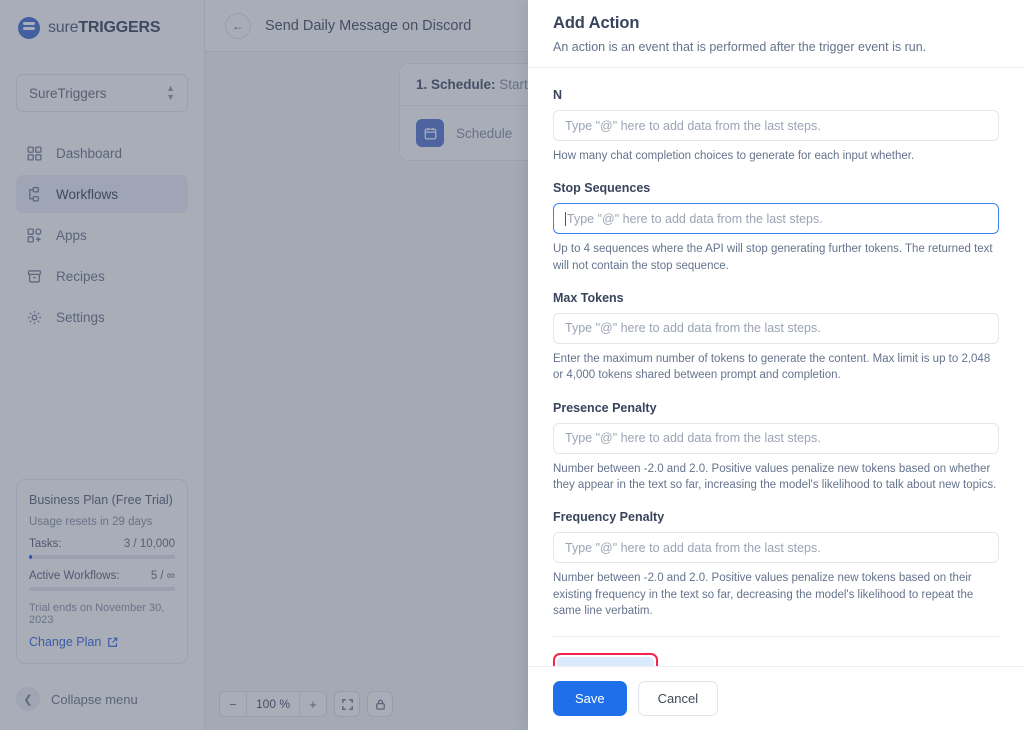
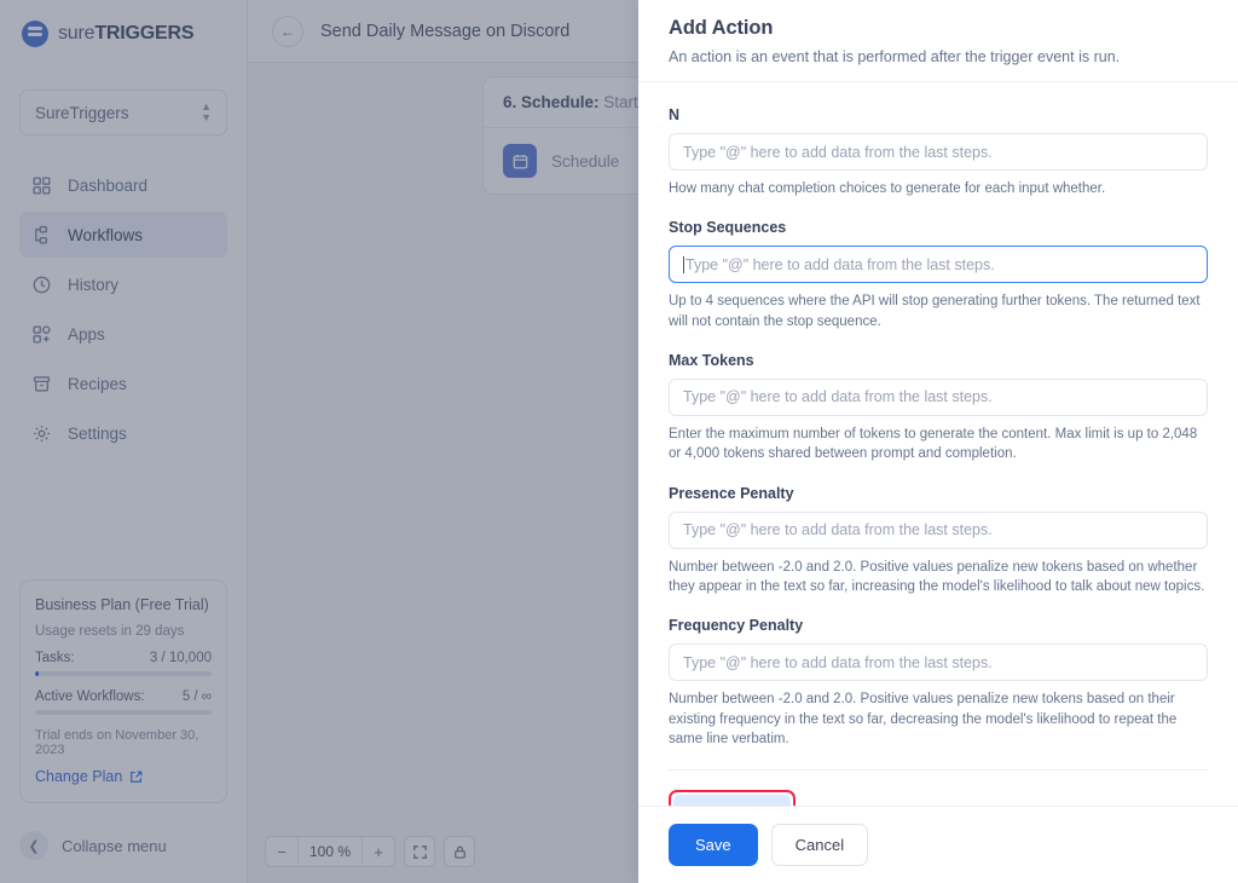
  sureTRIGGERS
  SureTriggers
  ▲
  ▼
  Dashboard
  Workflows
+ History
  Apps
  Recipes
  Settings
  Business Plan (Free Trial)
  Usage resets in 29 days
  Tasks:
  3 / 10,000
  Active Workflows:
  5 / ∞
  Trial ends on November 30, 2023
  Change Plan
  ❮
  Collapse menu
  ←
  Send Daily Message on Discord
- 1. Schedule: Start
+ 6. Schedule: Start
  Schedule
  −
  100 %
  +
  Add Action
  An action is an event that is performed after the trigger event is run.
  N
  Type "@" here to add data from the last steps.
  How many chat completion choices to generate for each input whether.
  Stop Sequences
  Type "@" here to add data from the last steps.
  Up to 4 sequences where the API will stop generating further tokens. The returned text will not contain the stop sequence.
  Max Tokens
  Type "@" here to add data from the last steps.
  Enter the maximum number of tokens to generate the content. Max limit is up to 2,048 or 4,000 tokens shared between prompt and completion.
  Presence Penalty
  Type "@" here to add data from the last steps.
  Number between -2.0 and 2.0. Positive values penalize new tokens based on whether they appear in the text so far, increasing the model's likelihood to talk about new topics.
  Frequency Penalty
  Type "@" here to add data from the last steps.
  Number between -2.0 and 2.0. Positive values penalize new tokens based on their existing frequency in the text so far, decreasing the model's likelihood to repeat the same line verbatim.
  Save
  Cancel
